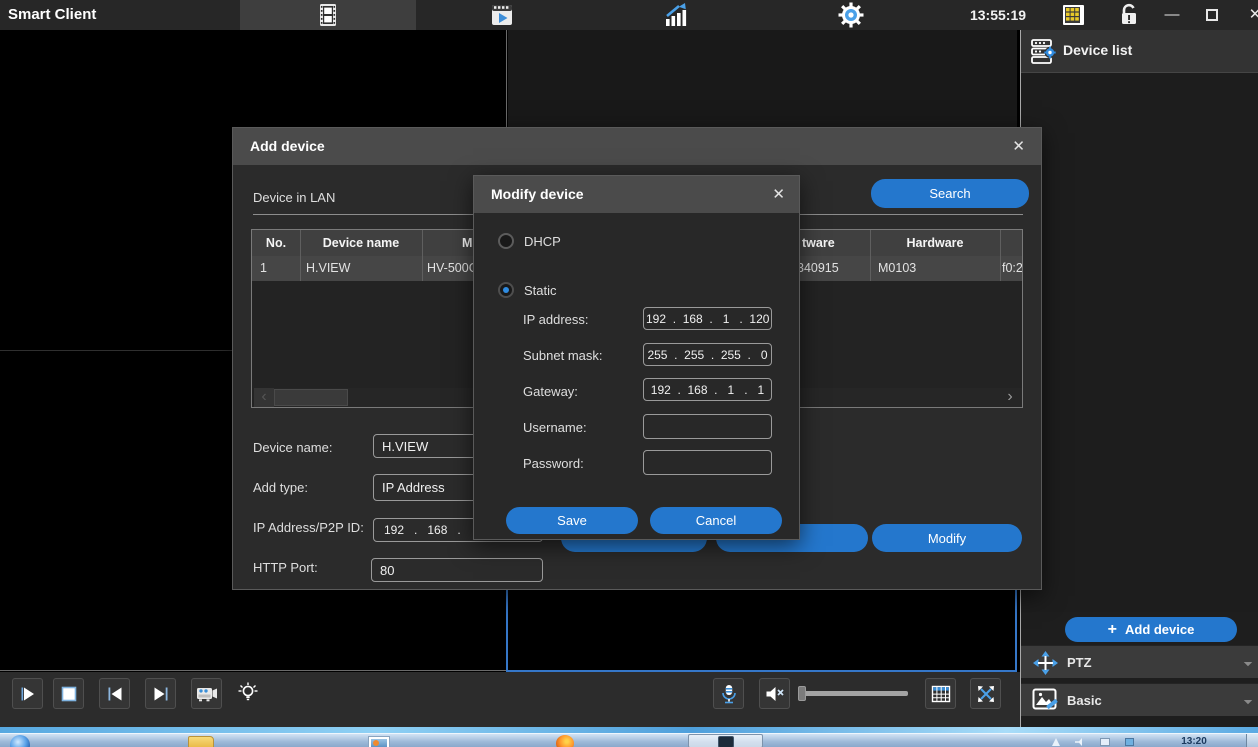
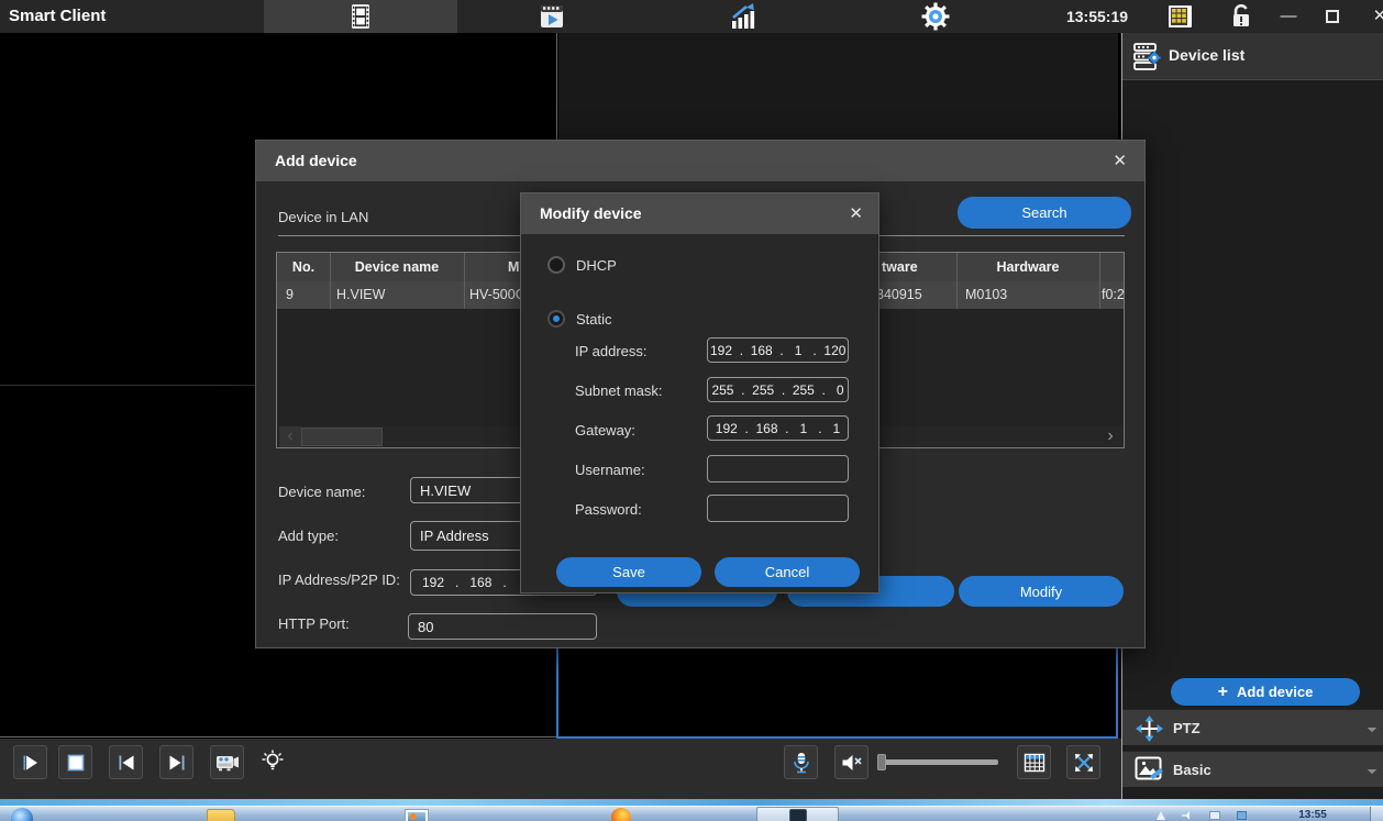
  Smart Client
  13:55:19
  —
  ✕
  Device list
  + Add device
  PTZ
  Basic
  Add device
  ✕
  Device in LAN
  Search
  No.
  Device name
  M
  tware
  Hardware
- 1
+ 9
  H.VIEW
  HV-500
  340915
  M0103
  f0:2
  ‹
  ›
  Device name:
  H.VIEW
  Add type:
  IP Address
  IP Address/P2P ID:
  192 . 168 .
  HTTP Port:
  80
  Modify
  Modify device
  ✕
  DHCP
  Static
  IP address:
  192 . 168 . 1 . 120
  Subnet mask:
  255 . 255 . 255 . 0
  Gateway:
  192 . 168 . 1 . 1
  Username:
  Password:
  Save
  Cancel
- 13:20
+ 13:55
